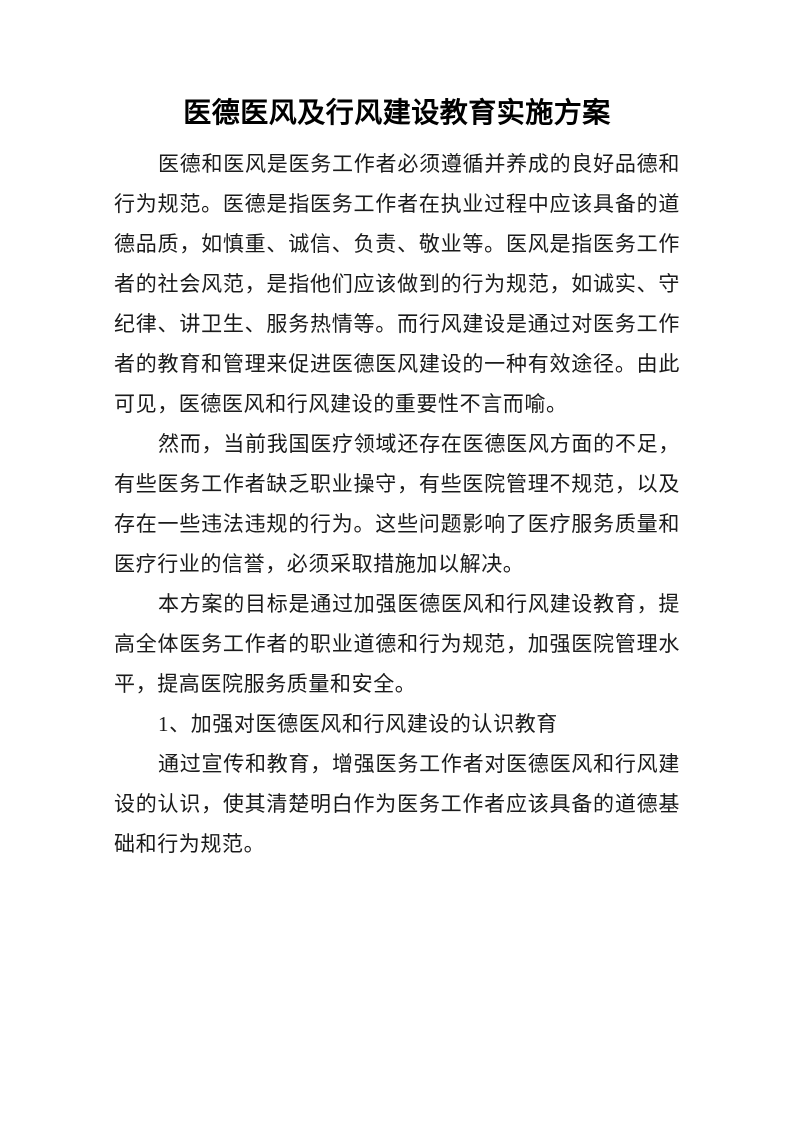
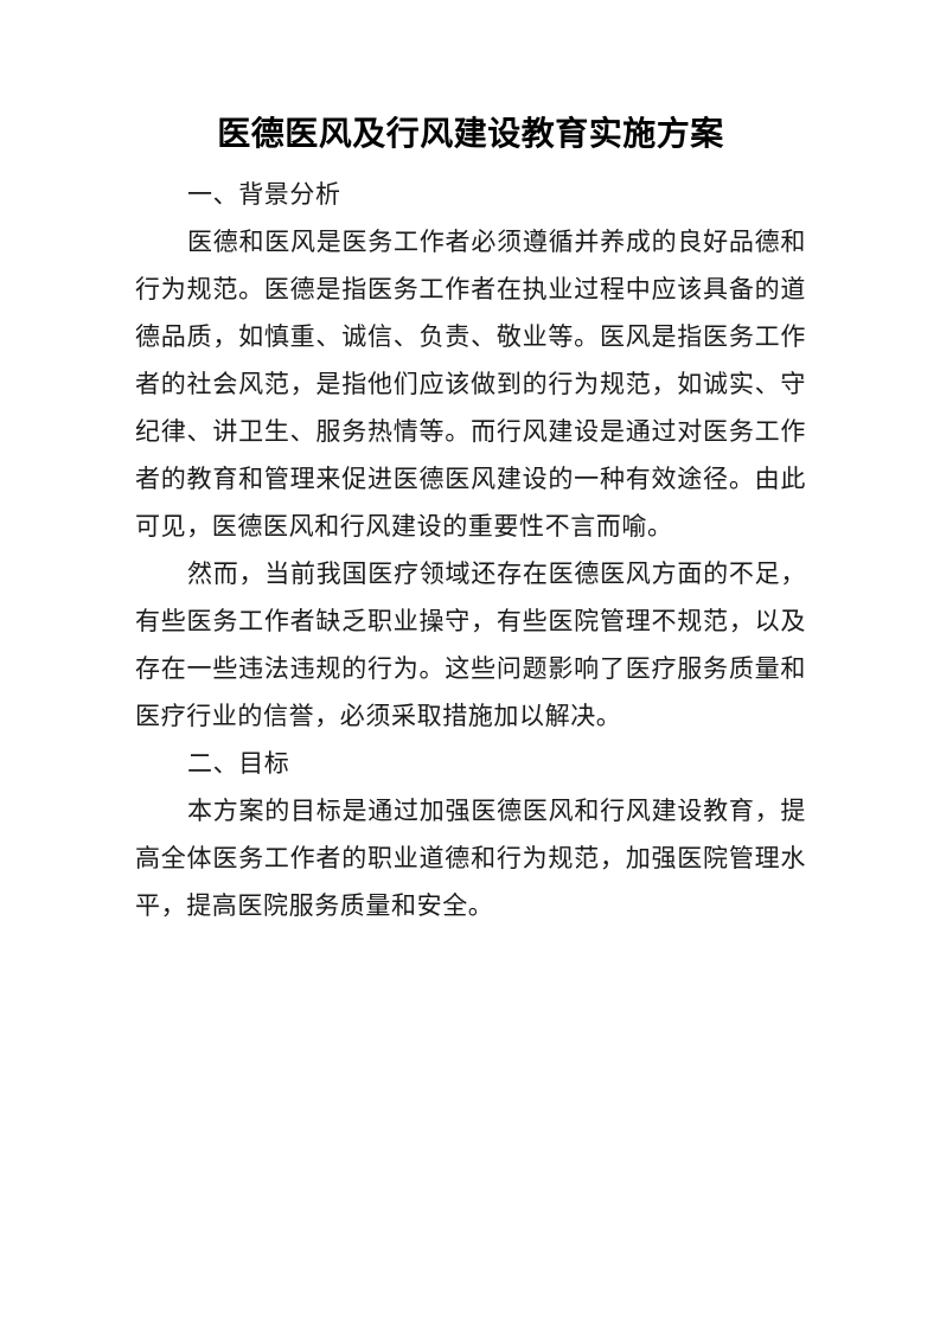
  医德医风及行风建设教育实施方案
+ 一、背景分析
  医德和医风是医务工作者必须遵循并养成的良好品德和行为规范。医德是指医务工作者在执业过程中应该具备的道德品质，如慎重、诚信、负责、敬业等。医风是指医务工作者的社会风范，是指他们应该做到的行为规范，如诚实、守纪律、讲卫生、服务热情等。而行风建设是通过对医务工作者的教育和管理来促进医德医风建设的一种有效途径。由此可见，医德医风和行风建设的重要性不言而喻。
  然而，当前我国医疗领域还存在医德医风方面的不足，有些医务工作者缺乏职业操守，有些医院管理不规范，以及存在一些违法违规的行为。这些问题影响了医疗服务质量和医疗行业的信誉，必须采取措施加以解决。
+ 二、目标
  本方案的目标是通过加强医德医风和行风建设教育，提高全体医务工作者的职业道德和行为规范，加强医院管理水平，提高医院服务质量和安全。
- 1、加强对医德医风和行风建设的认识教育
- 通过宣传和教育，增强医务工作者对医德医风和行风建设的认识，使其清楚明白作为医务工作者应该具备的道德基础和行为规范。
